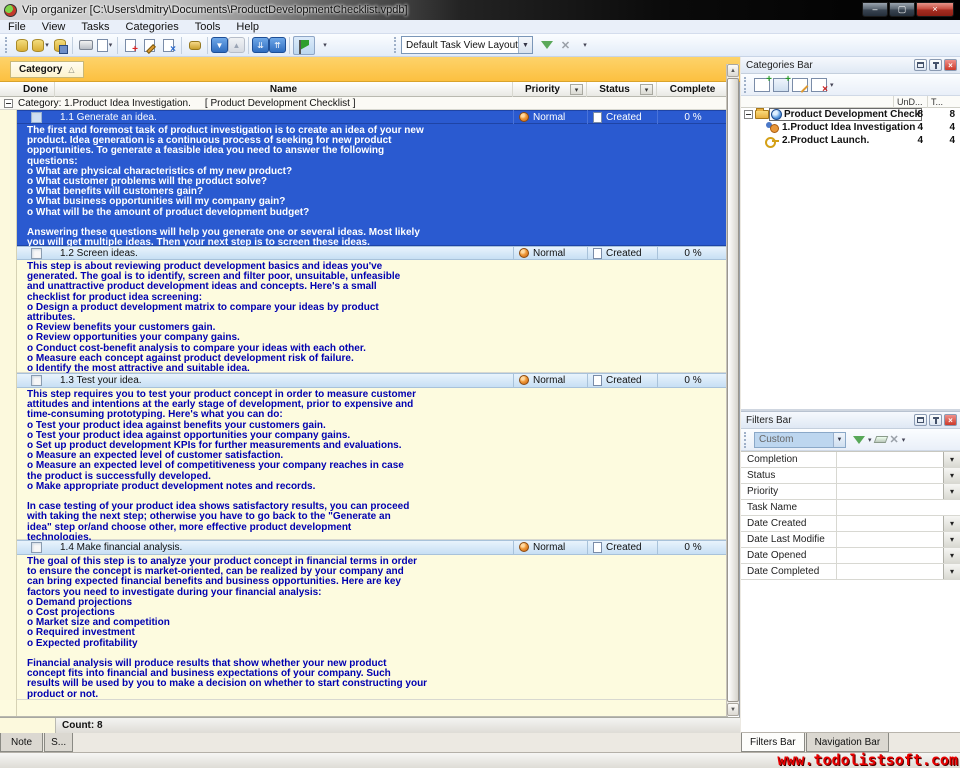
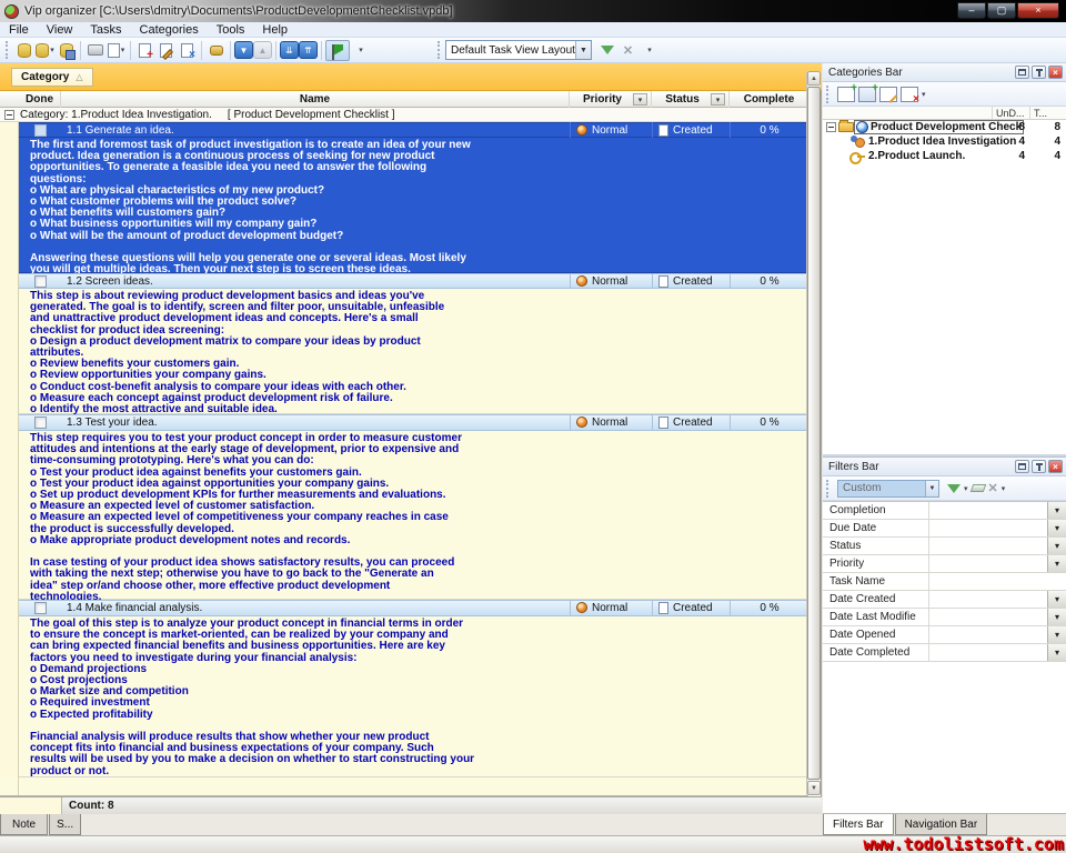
  Vip organizer [C:\Users\dmitry\Documents\ProductDevelopmentChecklist.vpdb]
  –
  ▢
  ×
  File
  View
  Tasks
  Categories
  Tools
  Help
  ▼
  ▲
  ⇊
  ⇈
  Default Task View Layout
  ✕
  Category
  △
  Done
  Name
  Priority
  Status
  Complete
  Category: 1.Product Idea Investigation.
  [ Product Development Checklist ]
  1.1 Generate an idea.
  Normal
  Created
  0 %
  The first and foremost task of product investigation is to create an idea of your new
  product. Idea generation is a continuous process of seeking for new product
  opportunities. To generate a feasible idea you need to answer the following
  questions:
  o What are physical characteristics of my new product?
  o What customer problems will the product solve?
  o What benefits will customers gain?
  o What business opportunities will my company gain?
  o What will be the amount of product development budget?
  Answering these questions will help you generate one or several ideas. Most likely
  you will get multiple ideas. Then your next step is to screen these ideas.
  1.2 Screen ideas.
  Normal
  Created
  0 %
  This step is about reviewing product development basics and ideas you've
  generated. The goal is to identify, screen and filter poor, unsuitable, unfeasible
  and unattractive product development ideas and concepts. Here's a small
  checklist for product idea screening:
  o Design a product development matrix to compare your ideas by product
  attributes.
  o Review benefits your customers gain.
  o Review opportunities your company gains.
  o Conduct cost-benefit analysis to compare your ideas with each other.
  o Measure each concept against product development risk of failure.
  o Identify the most attractive and suitable idea.
  1.3 Test your idea.
  Normal
  Created
  0 %
  This step requires you to test your product concept in order to measure customer
  attitudes and intentions at the early stage of development, prior to expensive and
  time-consuming prototyping. Here's what you can do:
  o Test your product idea against benefits your customers gain.
  o Test your product idea against opportunities your company gains.
  o Set up product development KPIs for further measurements and evaluations.
  o Measure an expected level of customer satisfaction.
  o Measure an expected level of competitiveness your company reaches in case
  the product is successfully developed.
  o Make appropriate product development notes and records.
  In case testing of your product idea shows satisfactory results, you can proceed
  with taking the next step; otherwise you have to go back to the "Generate an
  idea" step or/and choose other, more effective product development
  technologies.
  1.4 Make financial analysis.
  Normal
  Created
  0 %
  The goal of this step is to analyze your product concept in financial terms in order
  to ensure the concept is market-oriented, can be realized by your company and
  can bring expected financial benefits and business opportunities. Here are key
  factors you need to investigate during your financial analysis:
  o Demand projections
  o Cost projections
  o Market size and competition
  o Required investment
  o Expected profitability
  Financial analysis will produce results that show whether your new product
  concept fits into financial and business expectations of your company. Such
  results will be used by you to make a decision on whether to start constructing your
  product or not.
  Count: 8
  Note
  S...
  Categories Bar
  ×
  UnD...
  T...
  Product Development Check
  8
  8
  1.Product Idea Investigation
  4
  4
  2.Product Launch.
  4
  4
  Filters Bar
  ×
  Custom
  ✕
  Completion
+ Due Date
  Status
  Priority
  Task Name
  Date Created
  Date Last Modifie
  Date Opened
  Date Completed
  Filters Bar
  Navigation Bar
  www.todolistsoft.com
